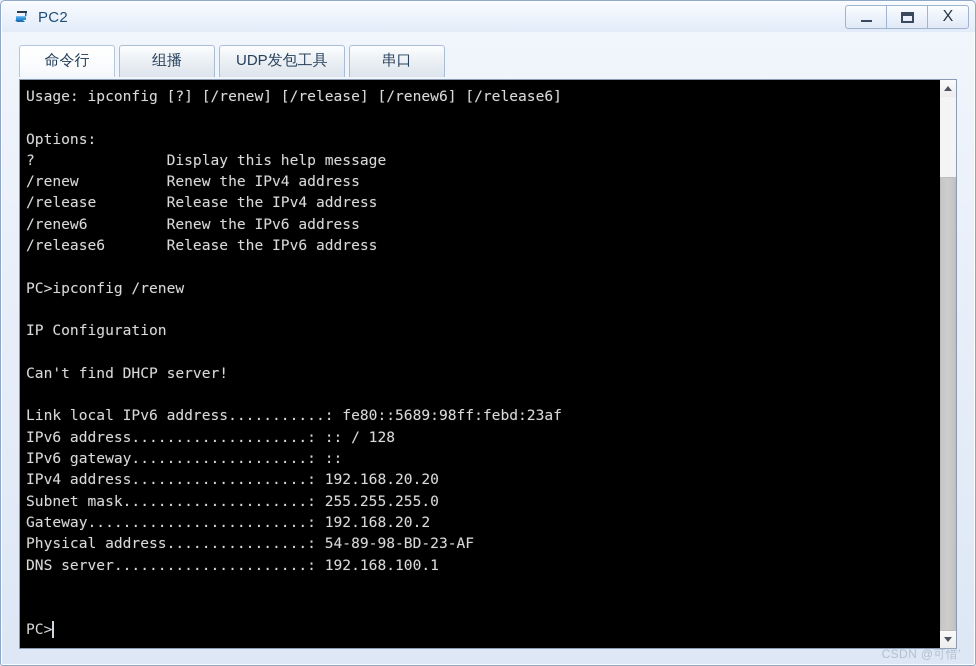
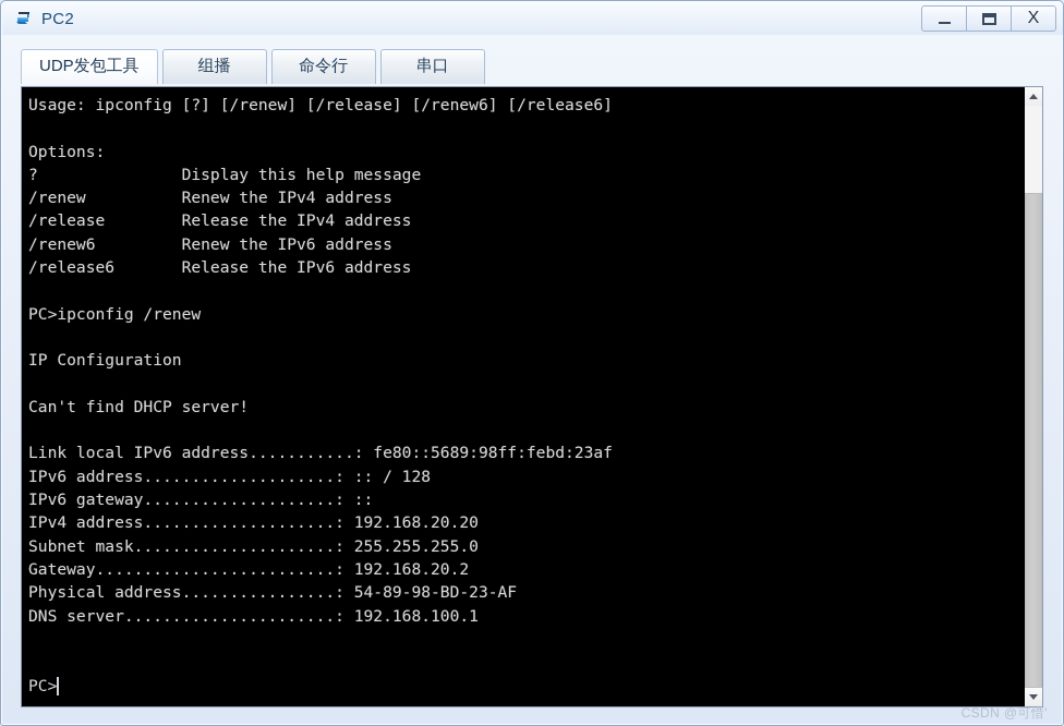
  PC2
  X
- 命令行
+ UDP发包工具
  组播
- UDP发包工具
+ 命令行
  串口
  Usage: ipconfig [?] [/renew] [/release] [/renew6] [/release6]
  Options:
  ? Display this help message
  /renew Renew the IPv4 address
  /release Release the IPv4 address
  /renew6 Renew the IPv6 address
  /release6 Release the IPv6 address
  PC>ipconfig /renew
  IP Configuration
  Can't find DHCP server!
  Link local IPv6 address...........: fe80::5689:98ff:febd:23af
  IPv6 address....................: :: / 128
  IPv6 gateway....................: ::
  IPv4 address....................: 192.168.20.20
  Subnet mask.....................: 255.255.255.0
  Gateway.........................: 192.168.20.2
  Physical address................: 54-89-98-BD-23-AF
  DNS server......................: 192.168.100.1
  PC>
  CSDN @可惜'
